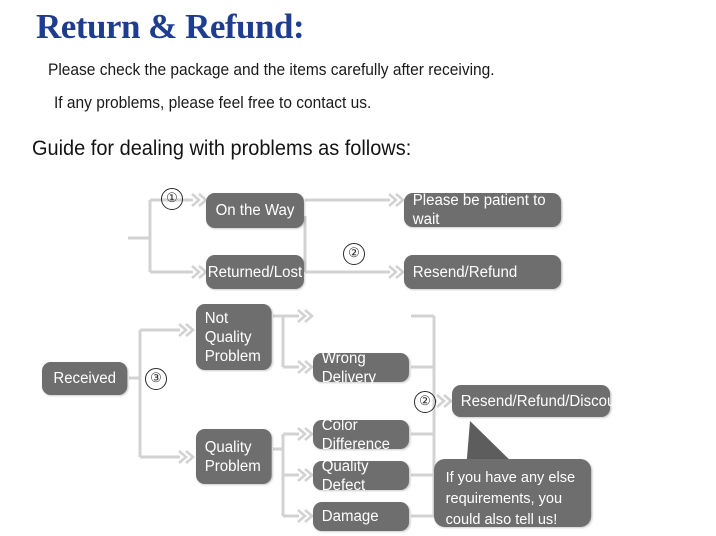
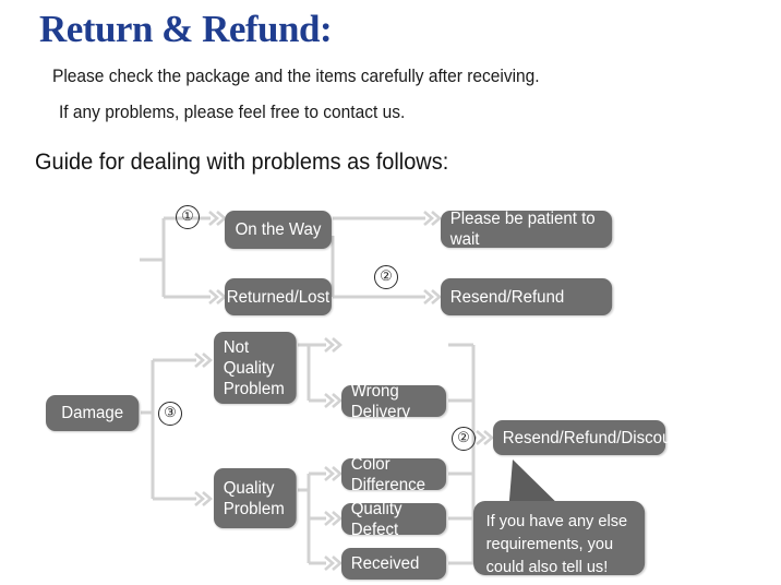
  Return & Refund:
  Please check the package and the items carefully after receiving.
  If any problems, please feel free to contact us.
  Guide for dealing with problems as follows:
  ①
  ②
  ③
  ②
  On the Way
  Returned/Lost
  Please be patient to wait
  Resend/Refund
- Received
+ Damage
  Not
  Quality
  Problem
  Quality
  Problem
  Wrong Delivery
  Color Difference
  Quality Defect
- Damage
+ Received
  Resend/Refund/Discount
  If you have any else requirements, you could also tell us!
